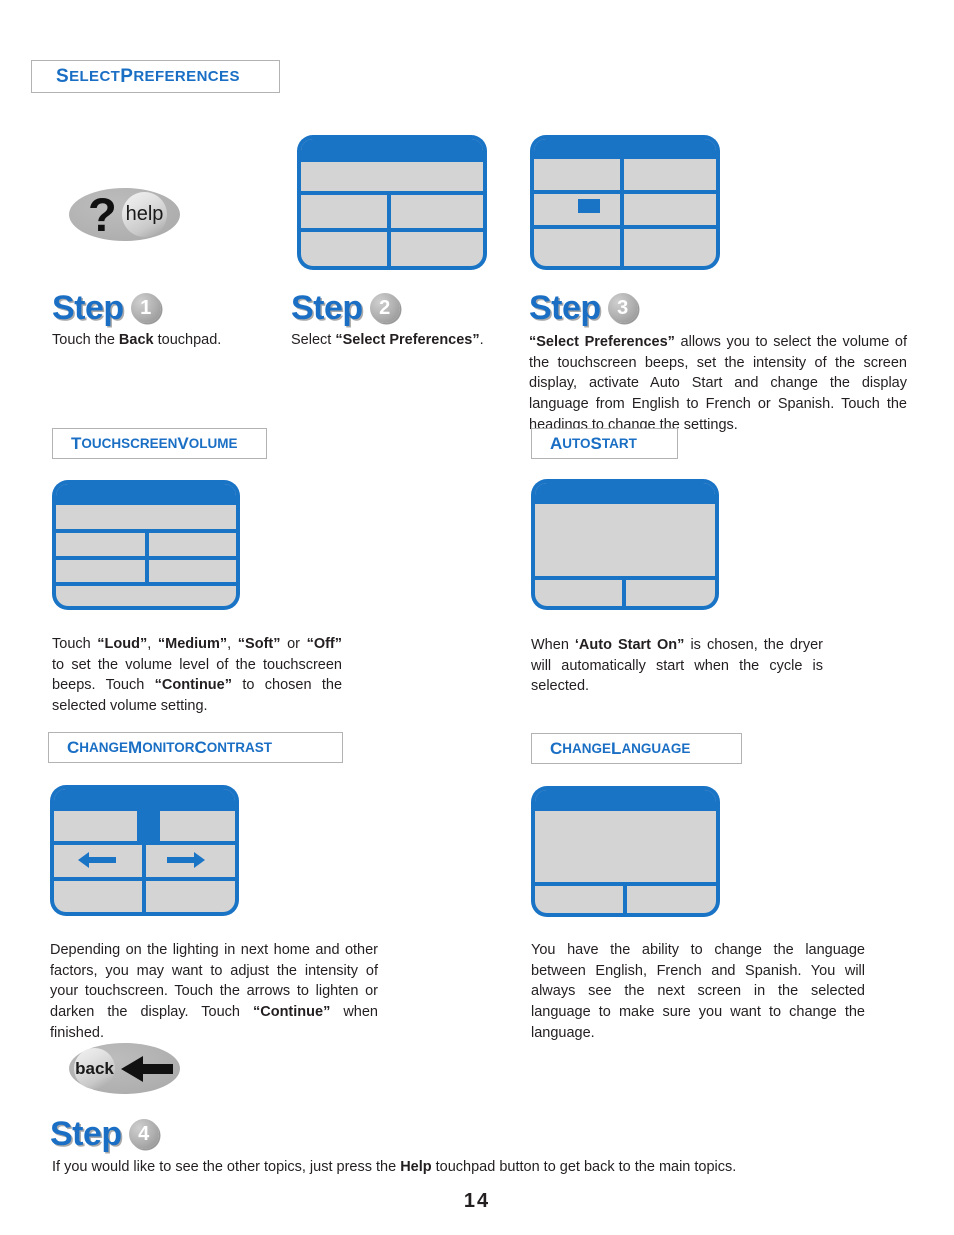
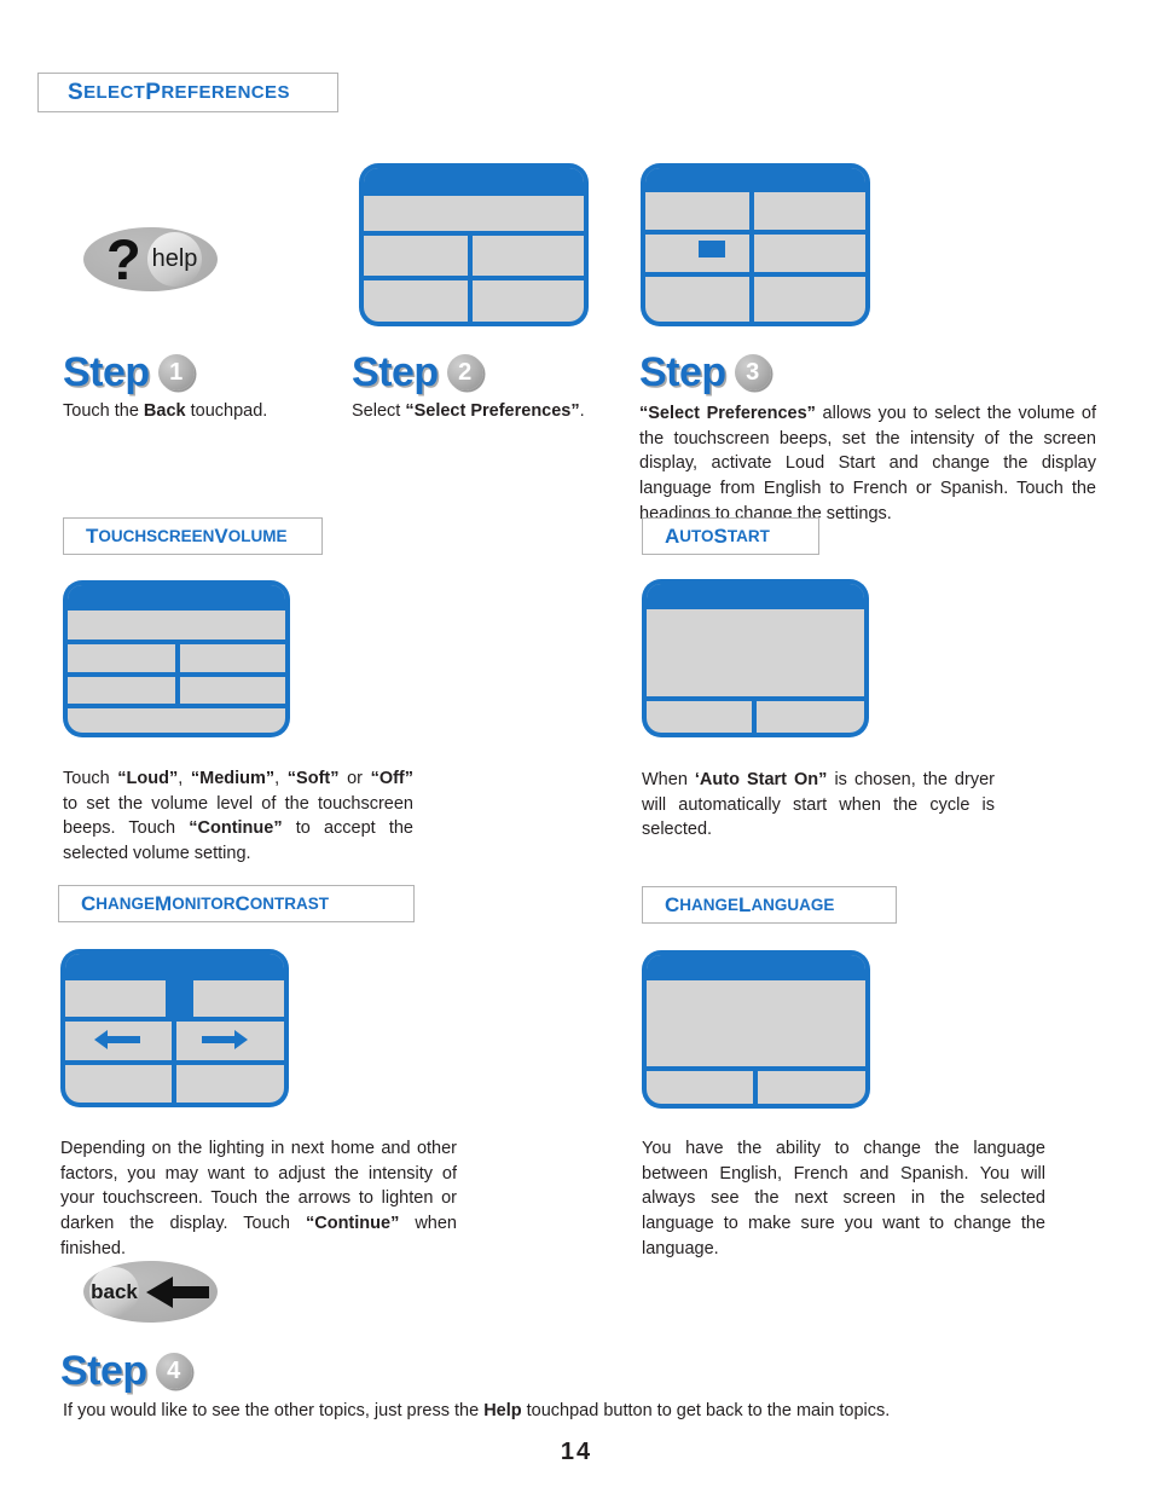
  S
  ELECT
  P
  REFERENCES
  ?
  help
  Step
  1
  Touch the Back touchpad.
  Step
  2
  Select “Select Preferences”.
  Step
  3
- “Select Preferences” allows you to select the volume of the touchscreen beeps, set the intensity of the screen display, activate Auto Start and change the display language from English to French or Spanish. Touch the headings to change the settings.
+ “Select Preferences” allows you to select the volume of the touchscreen beeps, set the intensity of the screen display, activate Loud Start and change the display language from English to French or Spanish. Touch the headings to change the settings.
  T
  OUCHSCREEN
  V
  OLUME
- Touch “Loud”, “Medium”, “Soft” or “Off” to set the volume level of the touchscreen beeps. Touch “Continue” to chosen the selected volume setting.
+ Touch “Loud”, “Medium”, “Soft” or “Off” to set the volume level of the touchscreen beeps. Touch “Continue” to accept the selected volume setting.
  A
  UTO
  S
  TART
  When ‘Auto Start On” is chosen, the dryer will automatically start when the cycle is selected.
  C
  HANGE
  M
  ONITOR
  C
  ONTRAST
  Depending on the lighting in next home and other factors, you may want to adjust the intensity of your touchscreen. Touch the arrows to lighten or darken the display. Touch “Continue” when finished.
  C
  HANGE
  L
  ANGUAGE
  You have the ability to change the language between English, French and Spanish. You will always see the next screen in the selected language to make sure you want to change the language.
  back
  Step
  4
  If you would like to see the other topics, just press the Help touchpad button to get back to the main topics.
  14
